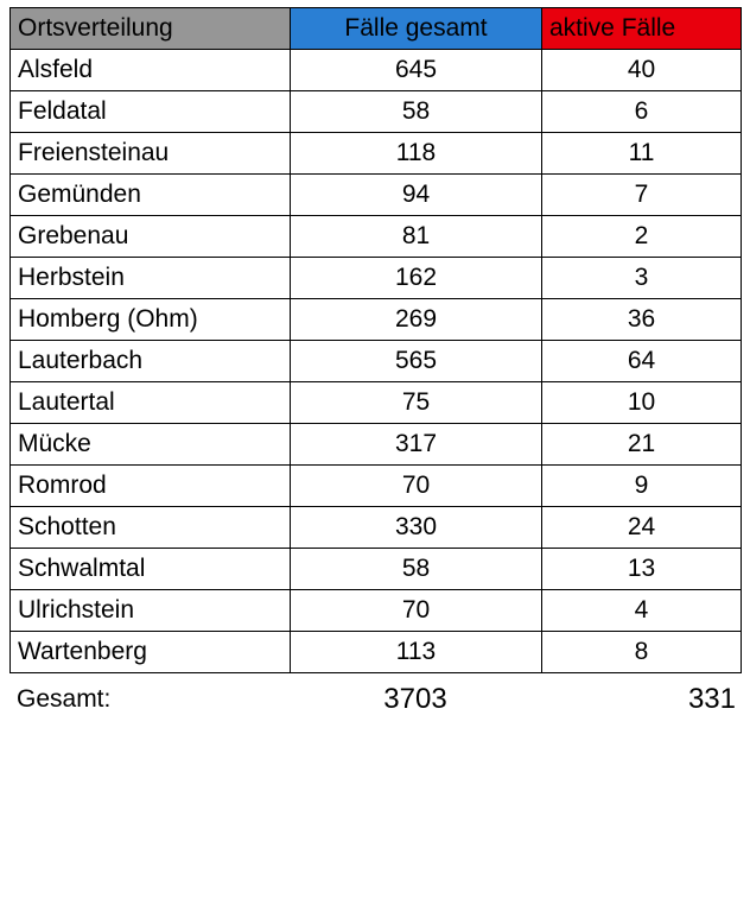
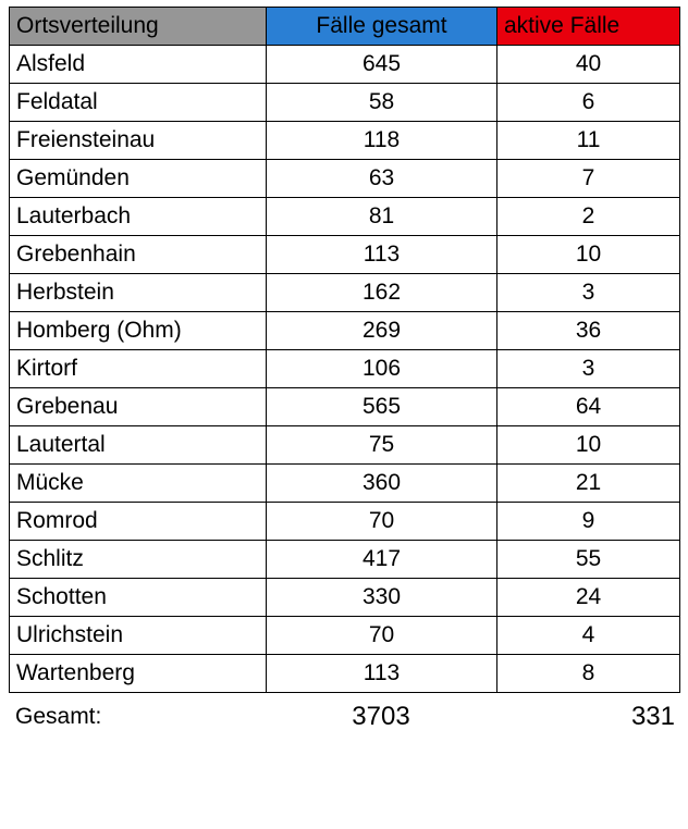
  Ortsverteilung	Fälle gesamt	aktive Fälle
  Alsfeld	645	40
  Feldatal	58	6
  Freiensteinau	118	11
- Gemünden	94	7
+ Gemünden	63	7
- Grebenau	81	2
+ Lauterbach	81	2
+ Grebenhain	113	10
  Herbstein	162	3
  Homberg (Ohm)	269	36
+ Kirtorf	106	3
- Lauterbach	565	64
+ Grebenau	565	64
  Lautertal	75	10
- Mücke	317	21
+ Mücke	360	21
  Romrod	70	9
+ Schlitz	417	55
  Schotten	330	24
- Schwalmtal	58	13
  Ulrichstein	70	4
  Wartenberg	113	8
  Gesamt:
  3703
  331
